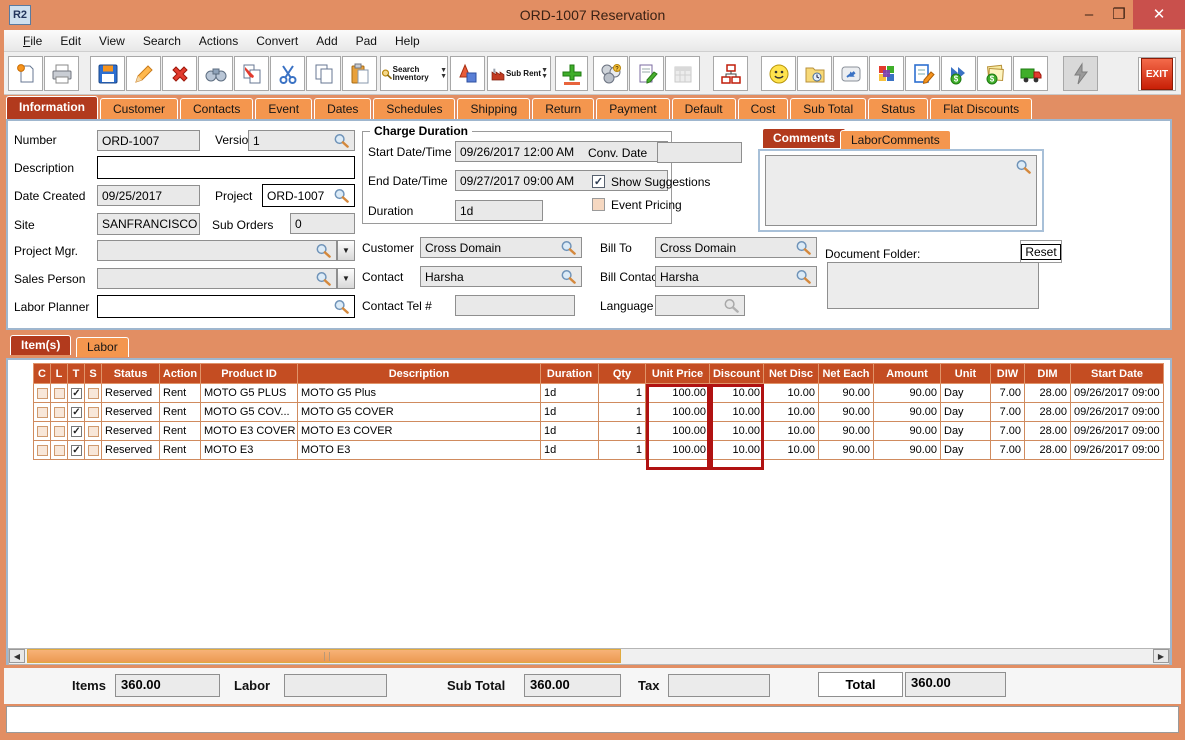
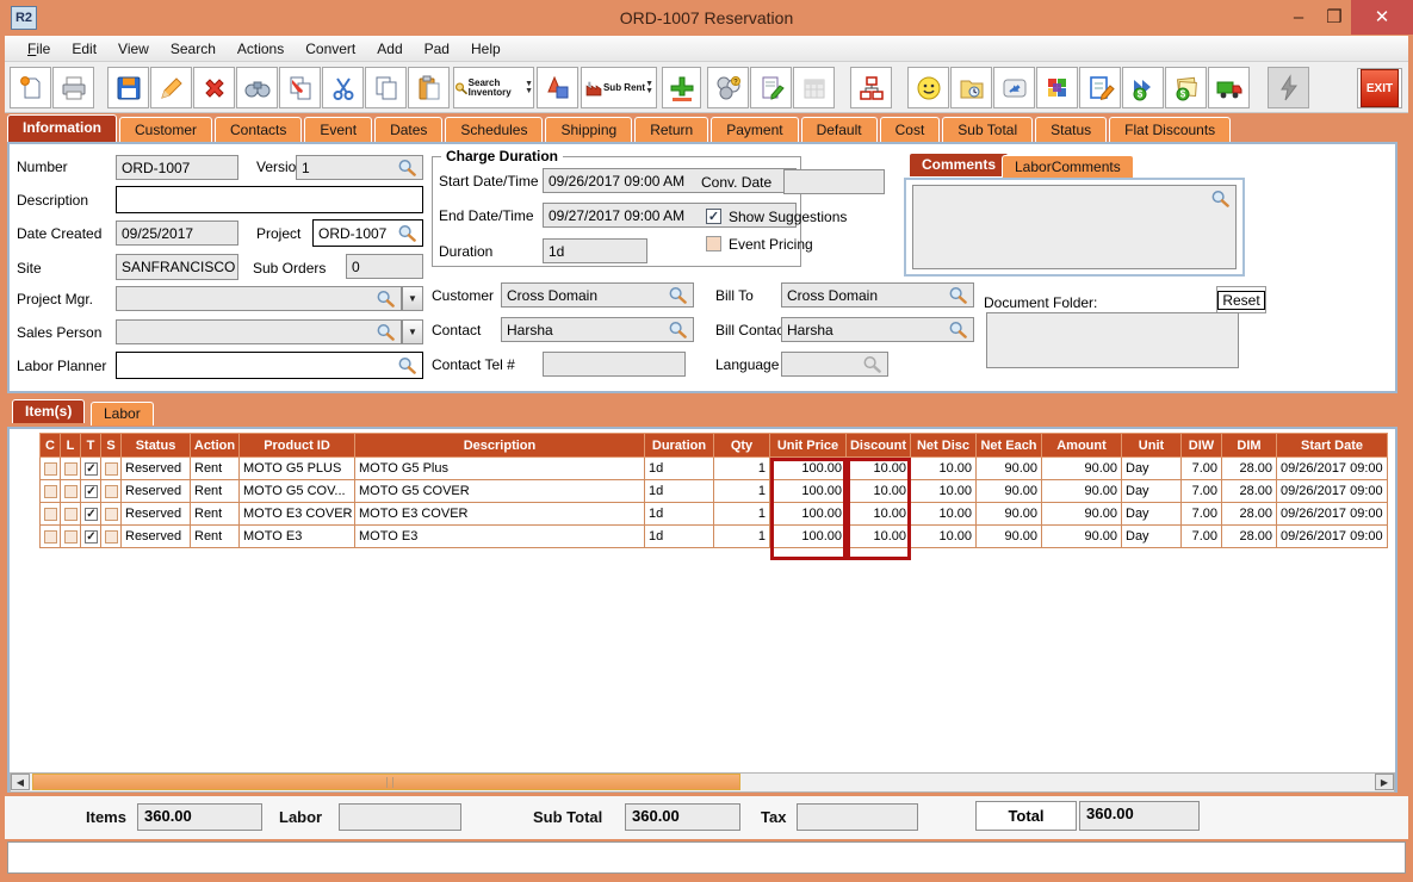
  R2
  ORD-1007 Reservation
  –
  ❒
  ✕
  File
  Edit
  View
  Search
  Actions
  Convert
  Add
  Pad
  Help
  Search Inventory
  Sub Rent
  $
  $
  EXIT
  Information
  Customer
  Contacts
  Event
  Dates
  Schedules
  Shipping
  Return
  Payment
  Default
  Cost
  Sub Total
  Status
  Flat Discounts
  Number
  ORD-1007
  Versio
  1
  Description
  Date Created
  09/25/2017
  Project
  ORD-1007
  Site
  SANFRANCISCO
  Sub Orders
  0
  Project Mgr.
  ▼
  Sales Person
  ▼
  Labor Planner
  Charge Duration
  Start Date/Time
- 09/26/2017 12:00 AM
+ 09/26/2017 09:00 AM
  End Date/Time
  09/27/2017 09:00 AM
  Duration
  1d
  Conv. Date
  ✓
  Show Suggestions
  Event Pricing
  Customer
  Cross Domain
  Bill To
  Cross Domain
  Contact
  Harsha
  Bill Conta
  Harsha
  Contact Tel #
  Language
  Comments
  LaborComments
  Document Folder:
  Reset
  Item(s)
  Labor
  C	L	T	S	Status	Action	Product ID	Description	Duration	Qty	Unit Price	Discount	Net Disc	Net Each	Amount	Unit	DIW	DIM	Start Date
  		✓		Reserved	Rent	MOTO G5 PLUS	MOTO G5 Plus	1d	1	100.00	10.00	10.00	90.00	90.00	Day	7.00	28.00	09/26/2017 09:00
  		✓		Reserved	Rent	MOTO G5 COV...	MOTO G5 COVER	1d	1	100.00	10.00	10.00	90.00	90.00	Day	7.00	28.00	09/26/2017 09:00
  		✓		Reserved	Rent	MOTO E3 COVER	MOTO E3 COVER	1d	1	100.00	10.00	10.00	90.00	90.00	Day	7.00	28.00	09/26/2017 09:00
  		✓		Reserved	Rent	MOTO E3	MOTO E3	1d	1	100.00	10.00	10.00	90.00	90.00	Day	7.00	28.00	09/26/2017 09:00
  ◀
  ▶
  Items
  360.00
  Labor
  Sub Total
  360.00
  Tax
  Total
  360.00
